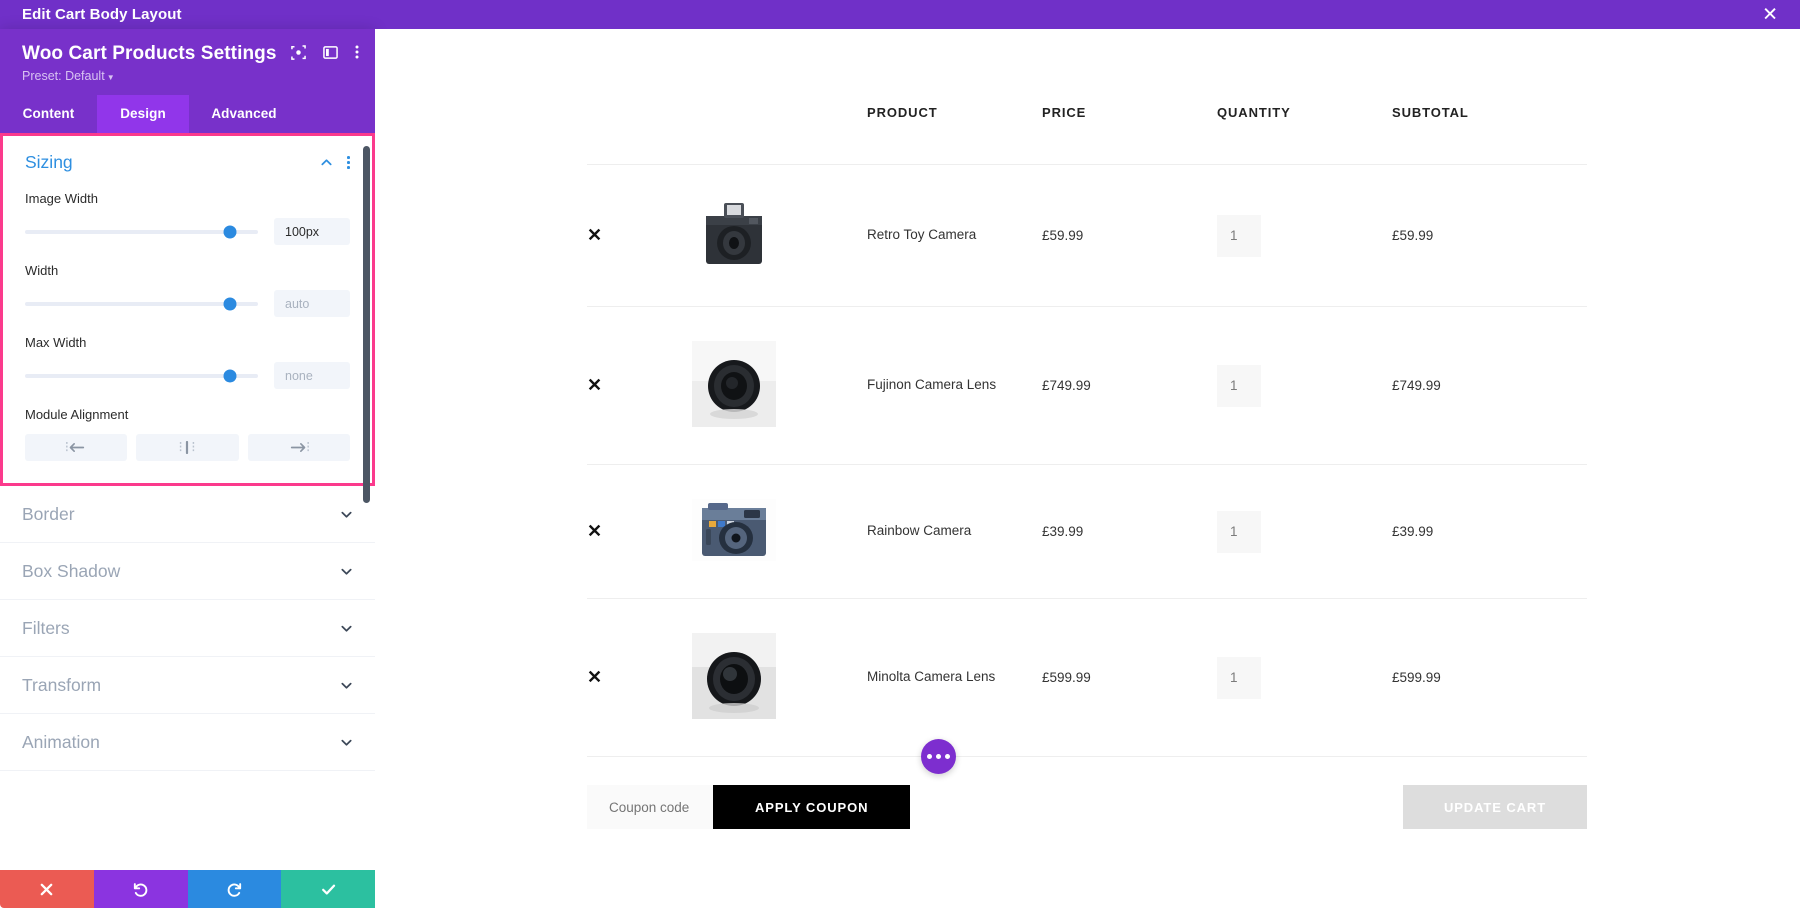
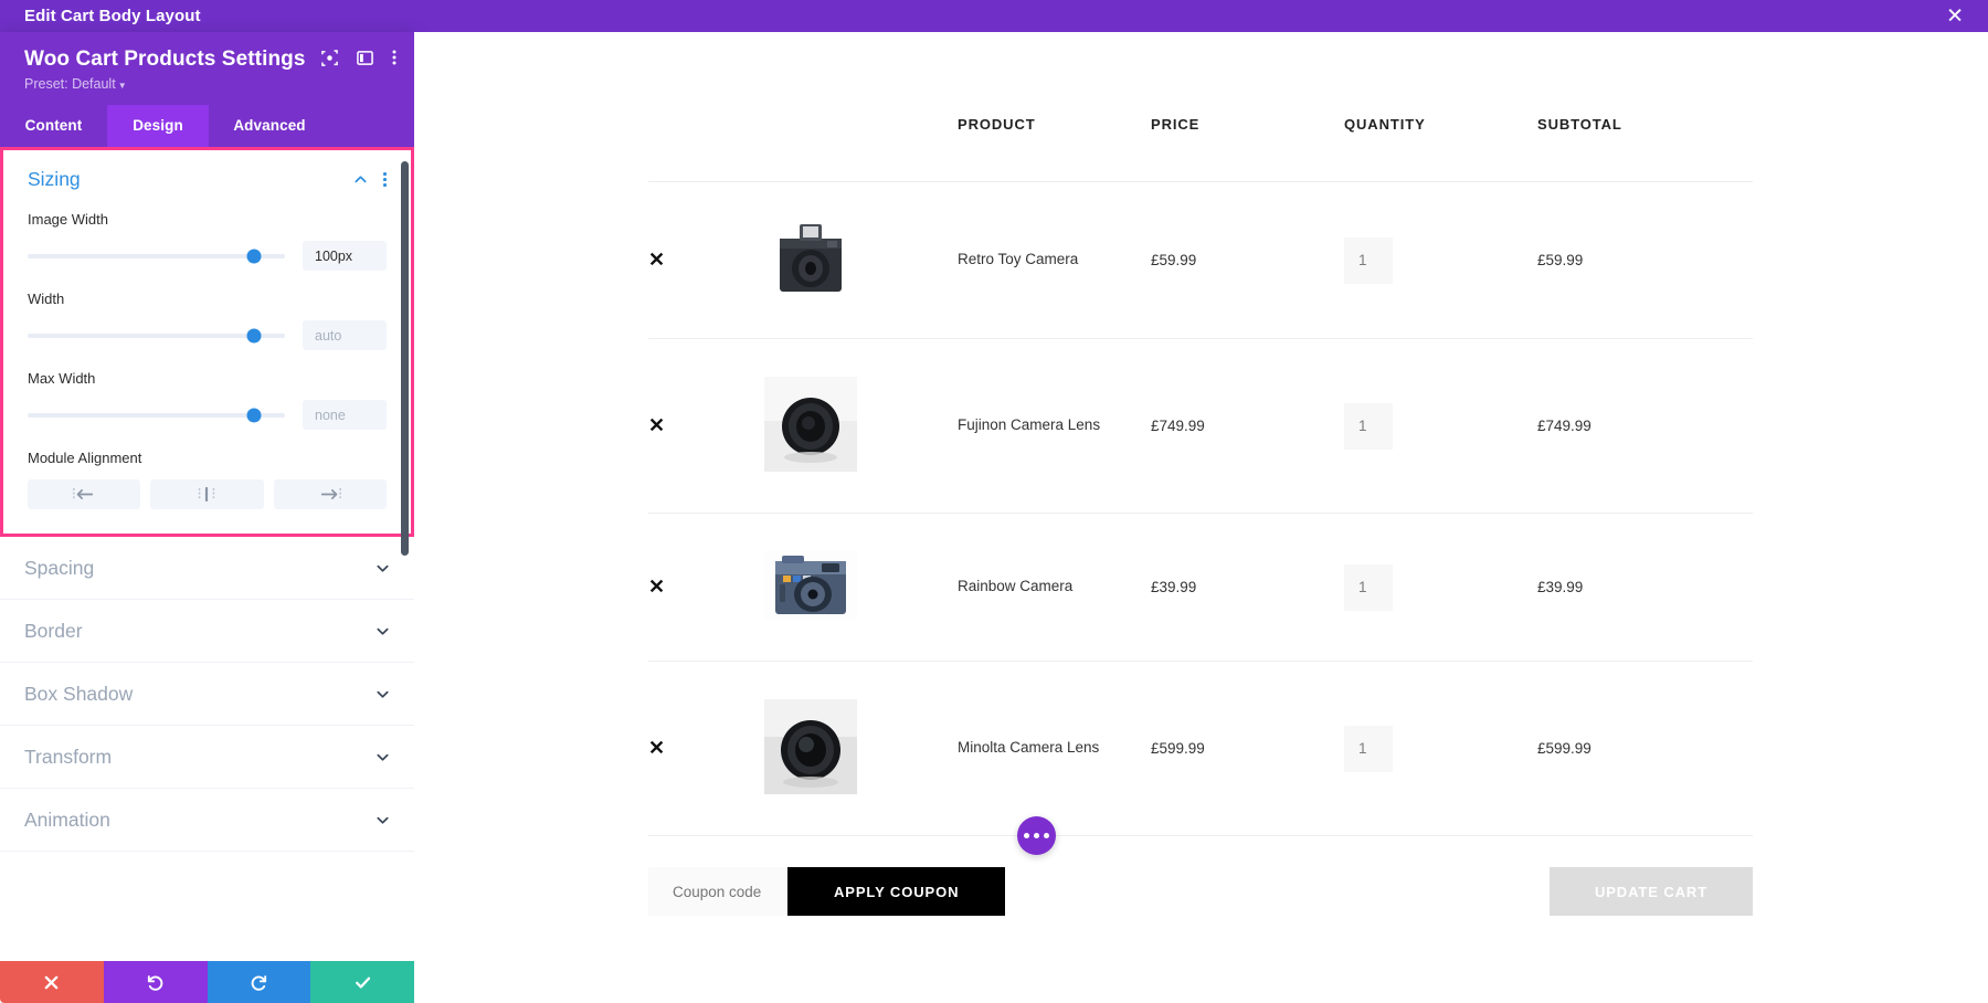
  Edit Cart Body Layout
  ✕
  Woo Cart Products Settings
  Preset: Default ▼
  Content
  Design
  Advanced
  Sizing
  Image Width
  100px
  Width
  auto
  Max Width
  none
  Module Alignment
+ Spacing
  Border
  Box Shadow
- Filters
  Transform
  Animation
  		PRODUCT	PRICE	QUANTITY	SUBTOTAL
  ✕		Retro Toy Camera	£59.99	1	£59.99
  ✕		Fujinon Camera Lens	£749.99	1	£749.99
  ✕		Rainbow Camera	£39.99	1	£39.99
  ✕		Minolta Camera Lens	£599.99	1	£599.99
  Coupon code
  APPLY COUPON
  UPDATE CART
